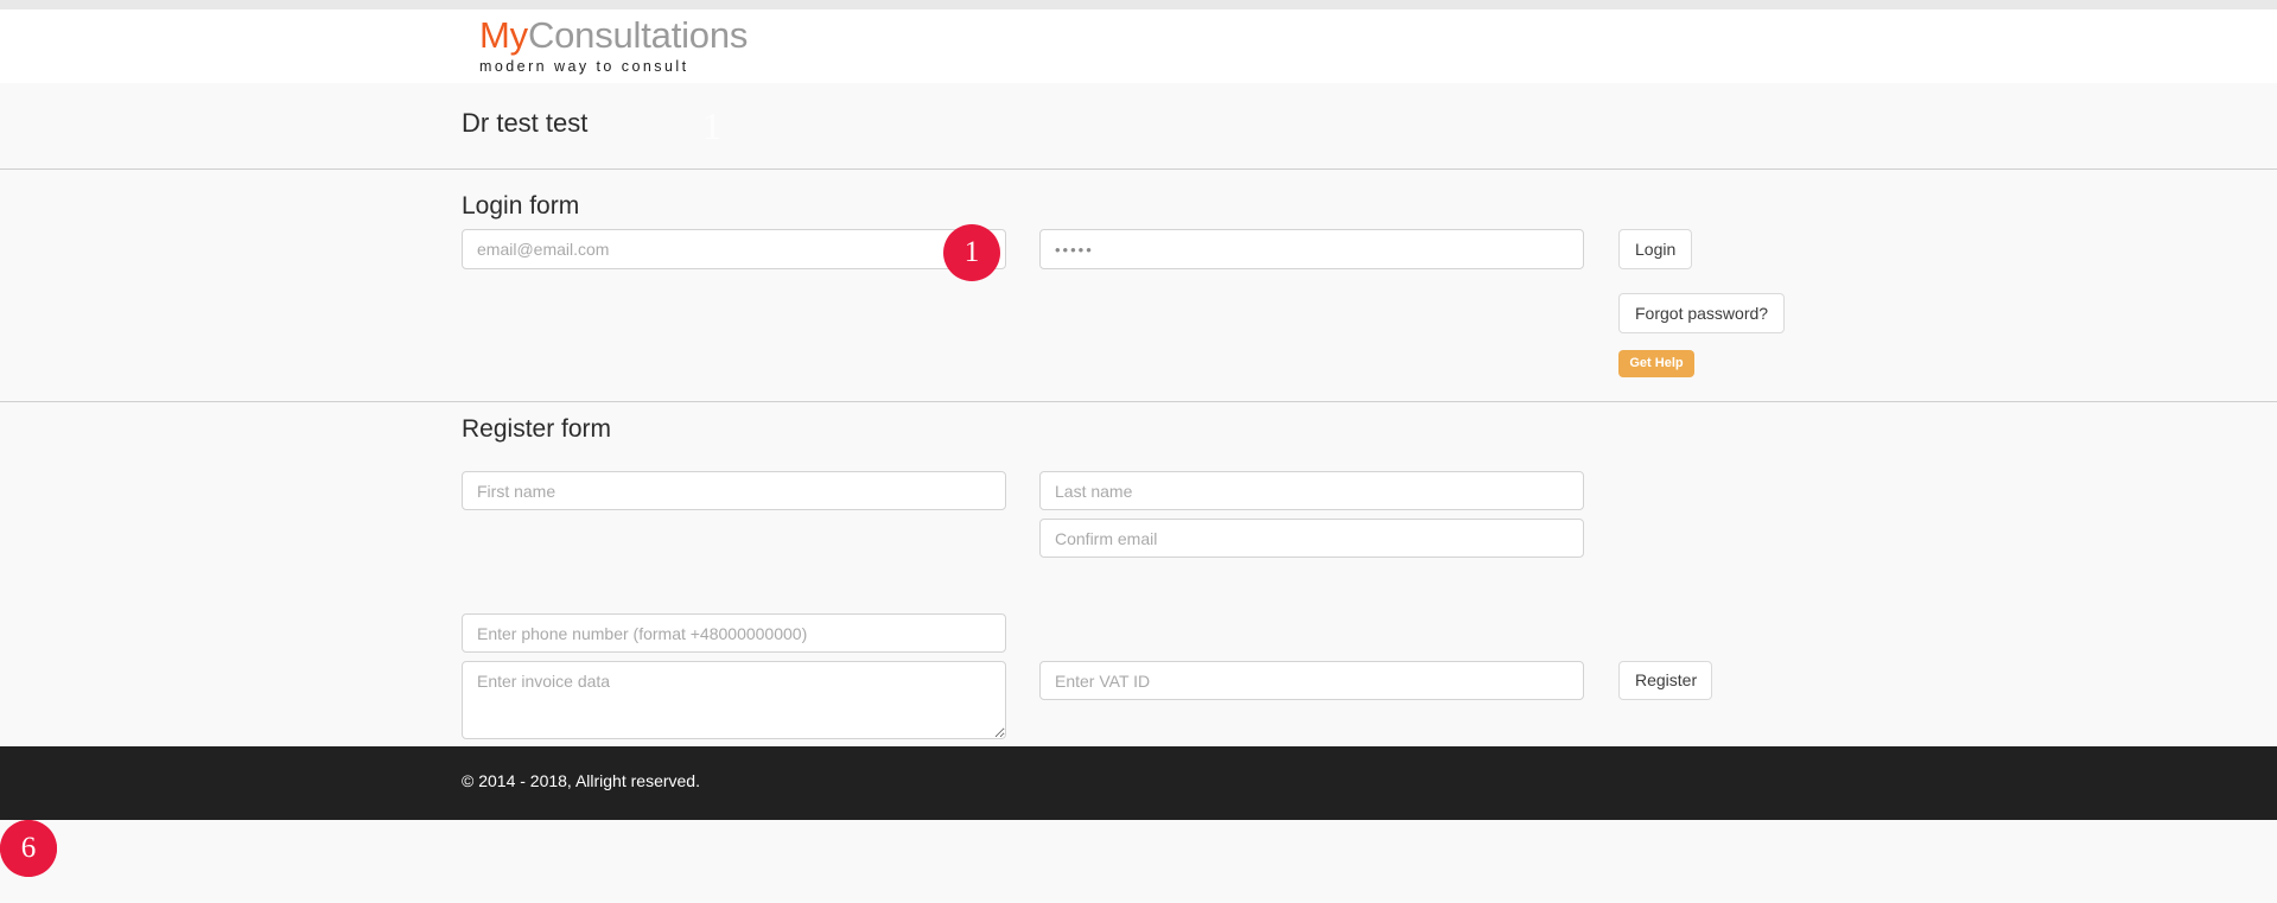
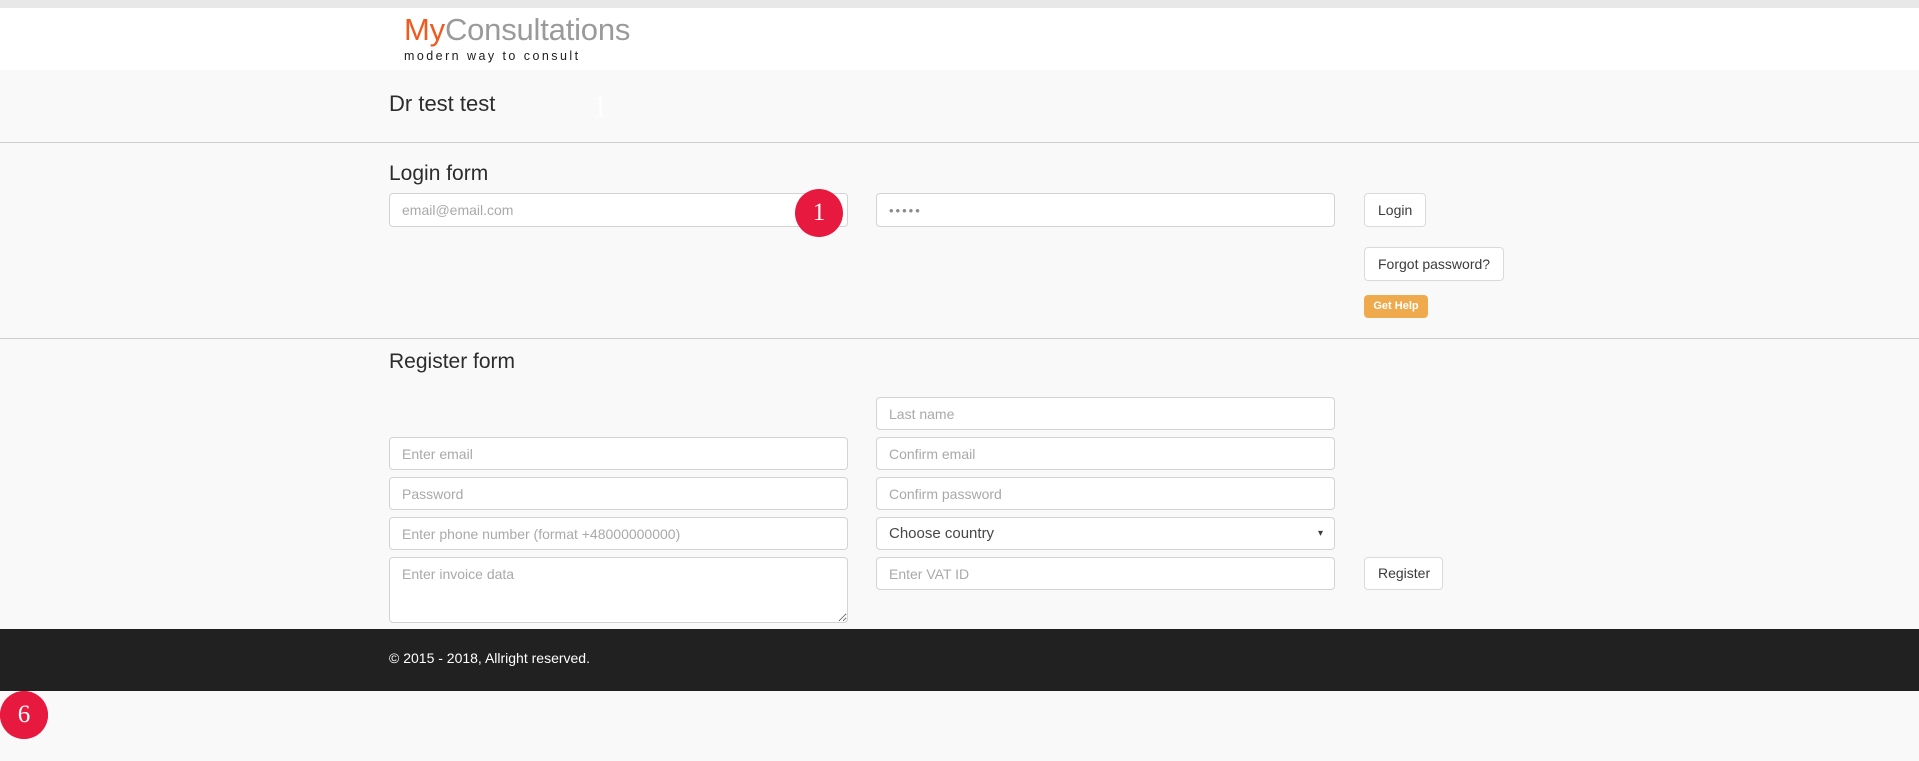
  MyConsultations
  modern way to consult
  Dr test test
  Login form
  email@email.com
  •••••
  Login
  Forgot password?
  Get Help
  Register form
- First name
  Last name
+ Enter email
  Confirm email
+ Password
+ Confirm password
  Enter phone number (format +48000000000)
+ Choose country
+ ▾
  Enter invoice data
  Enter VAT ID
  Register
- © 2014 - 2018, Allright reserved.
+ © 2015 - 2018, Allright reserved.
  1
  6
